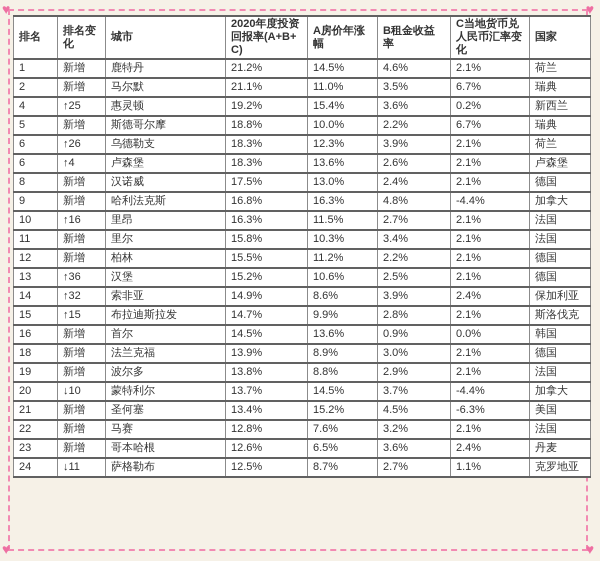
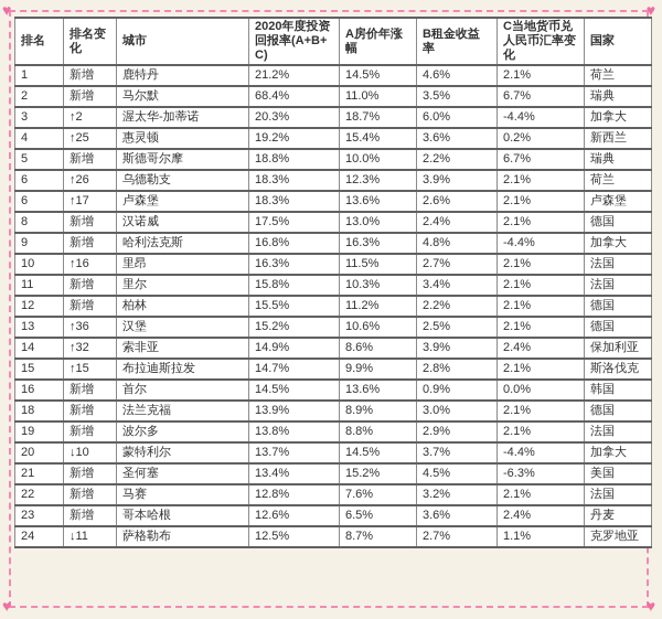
  ♥
  ♥
  ♥
  ♥
  排名	排名变化	城市	2020年度投资回报率(A+B+C)	A房价年涨幅	B租金收益率	C当地货币兑人民币汇率变化	国家
  1	新增	鹿特丹	21.2%	14.5%	4.6%	2.1%	荷兰
- 2	新增	马尔默	21.1%	11.0%	3.5%	6.7%	瑞典
+ 2	新增	马尔默	68.4%	11.0%	3.5%	6.7%	瑞典
+ 3	↑2	渥太华-加蒂诺	20.3%	18.7%	6.0%	-4.4%	加拿大
  4	↑25	惠灵顿	19.2%	15.4%	3.6%	0.2%	新西兰
  5	新增	斯德哥尔摩	18.8%	10.0%	2.2%	6.7%	瑞典
  6	↑26	乌德勒支	18.3%	12.3%	3.9%	2.1%	荷兰
- 6	↑4	卢森堡	18.3%	13.6%	2.6%	2.1%	卢森堡
+ 6	↑17	卢森堡	18.3%	13.6%	2.6%	2.1%	卢森堡
  8	新增	汉诺威	17.5%	13.0%	2.4%	2.1%	德国
  9	新增	哈利法克斯	16.8%	16.3%	4.8%	-4.4%	加拿大
  10	↑16	里昂	16.3%	11.5%	2.7%	2.1%	法国
  11	新增	里尔	15.8%	10.3%	3.4%	2.1%	法国
  12	新增	柏林	15.5%	11.2%	2.2%	2.1%	德国
  13	↑36	汉堡	15.2%	10.6%	2.5%	2.1%	德国
  14	↑32	索非亚	14.9%	8.6%	3.9%	2.4%	保加利亚
  15	↑15	布拉迪斯拉发	14.7%	9.9%	2.8%	2.1%	斯洛伐克
  16	新增	首尔	14.5%	13.6%	0.9%	0.0%	韩国
  18	新增	法兰克福	13.9%	8.9%	3.0%	2.1%	德国
  19	新增	波尔多	13.8%	8.8%	2.9%	2.1%	法国
  20	↓10	蒙特利尔	13.7%	14.5%	3.7%	-4.4%	加拿大
  21	新增	圣何塞	13.4%	15.2%	4.5%	-6.3%	美国
  22	新增	马赛	12.8%	7.6%	3.2%	2.1%	法国
  23	新增	哥本哈根	12.6%	6.5%	3.6%	2.4%	丹麦
  24	↓11	萨格勒布	12.5%	8.7%	2.7%	1.1%	克罗地亚
